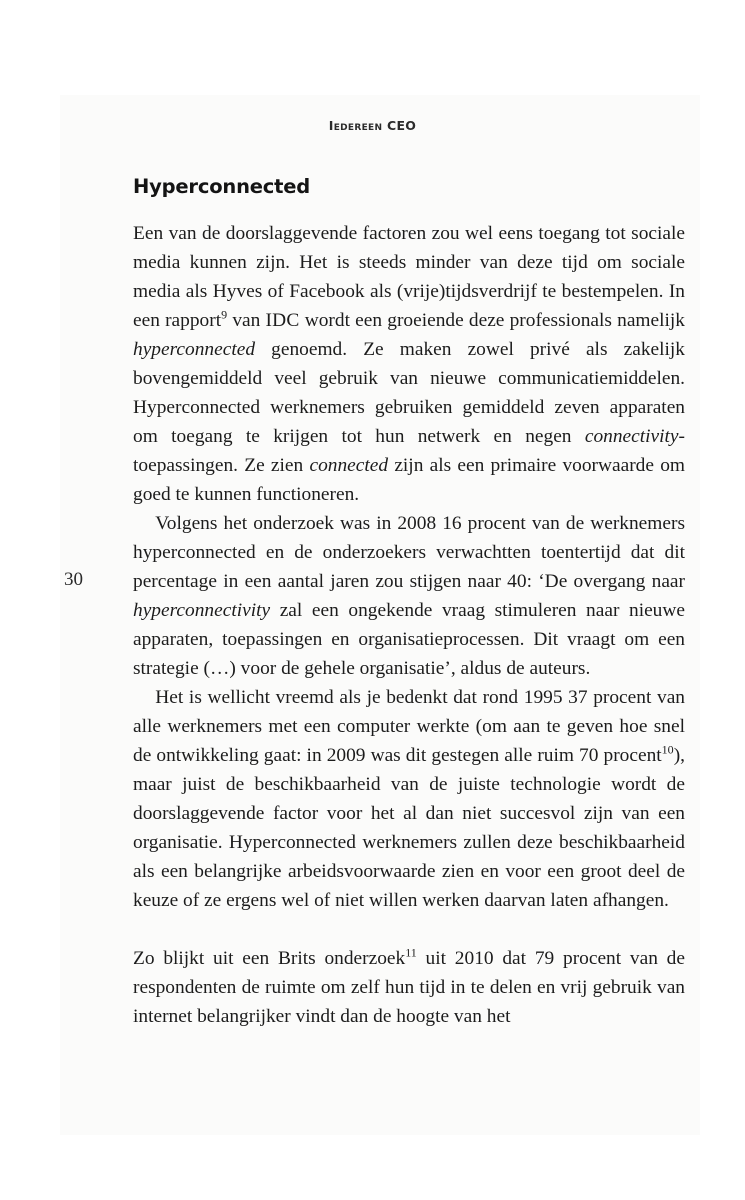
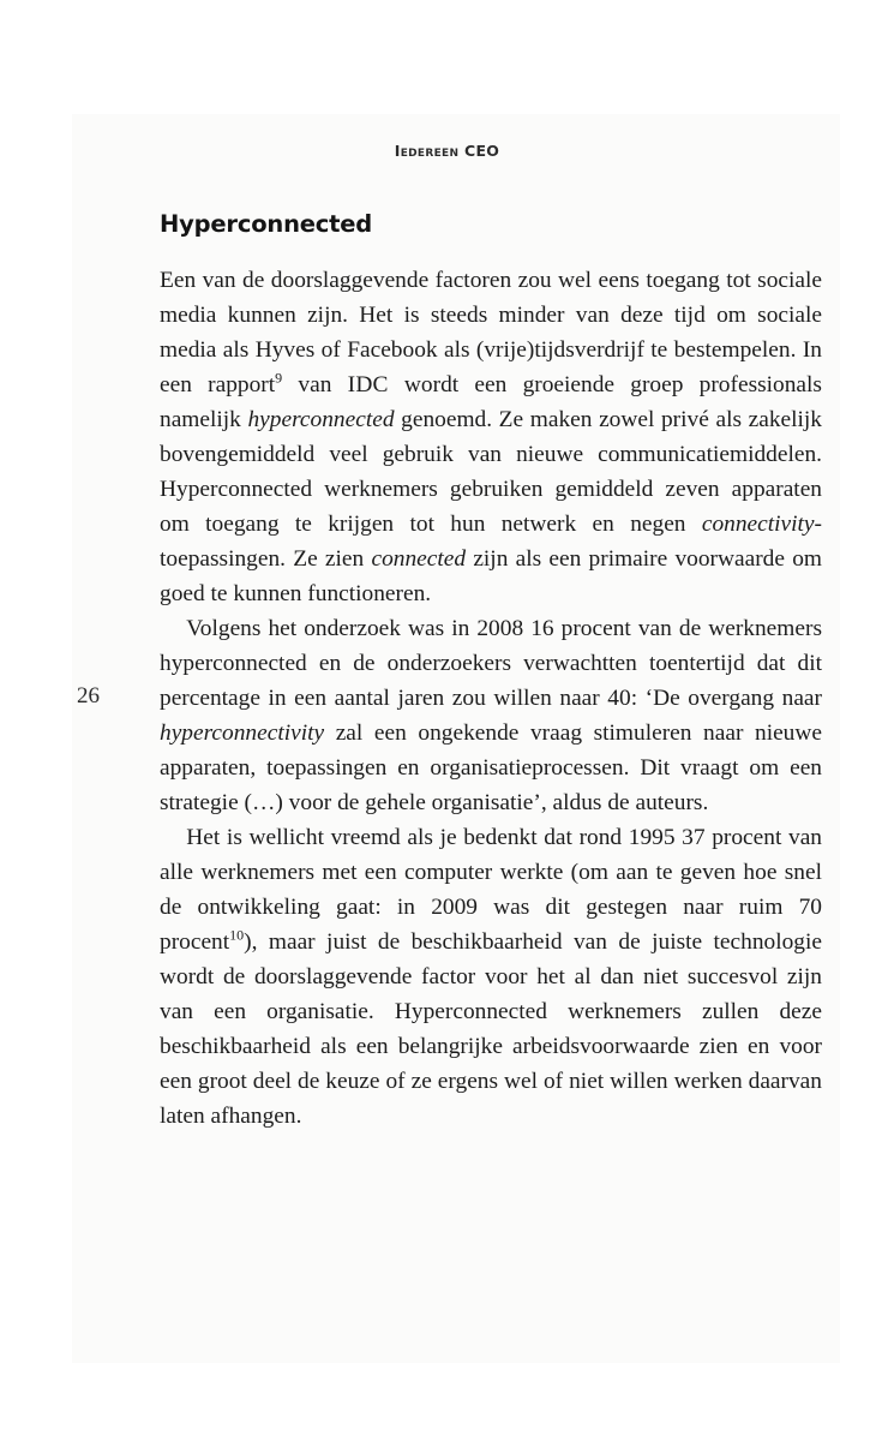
  Iedereen CEO
- 30
+ 26
  Hyperconnected
- Een van de doorslaggevende factoren zou wel eens toegang tot sociale media kunnen zijn. Het is steeds minder van deze tijd om sociale media als Hyves of Facebook als (vrije)tijdsverdrijf te bestempelen. In een rapport9 van IDC wordt een groeiende deze professionals namelijk hyperconnected genoemd. Ze maken zowel privé als zakelijk bovengemiddeld veel gebruik van nieuwe communicatiemiddelen. Hyperconnected werknemers gebruiken gemiddeld zeven apparaten om toegang te krijgen tot hun netwerk en negen connectivity-toepassingen. Ze zien connected zijn als een primaire voorwaarde om goed te kunnen functioneren.
+ Een van de doorslaggevende factoren zou wel eens toegang tot sociale media kunnen zijn. Het is steeds minder van deze tijd om sociale media als Hyves of Facebook als (vrije)tijdsverdrijf te bestempelen. In een rapport9 van IDC wordt een groeiende groep professionals namelijk hyperconnected genoemd. Ze maken zowel privé als zakelijk bovengemiddeld veel gebruik van nieuwe communicatiemiddelen. Hyperconnected werknemers gebruiken gemiddeld zeven apparaten om toegang te krijgen tot hun netwerk en negen connectivity-toepassingen. Ze zien connected zijn als een primaire voorwaarde om goed te kunnen functioneren.
- Volgens het onderzoek was in 2008 16 procent van de werknemers hyperconnected en de onderzoekers verwachtten toentertijd dat dit percentage in een aantal jaren zou stijgen naar 40: ‘De overgang naar hyperconnectivity zal een ongekende vraag stimuleren naar nieuwe apparaten, toepassingen en organisatieprocessen. Dit vraagt om een strategie (…) voor de gehele organisatie’, aldus de auteurs.
+ Volgens het onderzoek was in 2008 16 procent van de werknemers hyperconnected en de onderzoekers verwachtten toentertijd dat dit percentage in een aantal jaren zou willen naar 40: ‘De overgang naar hyperconnectivity zal een ongekende vraag stimuleren naar nieuwe apparaten, toepassingen en organisatieprocessen. Dit vraagt om een strategie (…) voor de gehele organisatie’, aldus de auteurs.
- Het is wellicht vreemd als je bedenkt dat rond 1995 37 procent van alle werknemers met een computer werkte (om aan te geven hoe snel de ontwikkeling gaat: in 2009 was dit gestegen alle ruim 70 procent10), maar juist de beschikbaarheid van de juiste technologie wordt de doorslaggevende factor voor het al dan niet succesvol zijn van een organisatie. Hyperconnected werknemers zullen deze beschikbaarheid als een belangrijke arbeidsvoorwaarde zien en voor een groot deel de keuze of ze ergens wel of niet willen werken daarvan laten afhangen.
+ Het is wellicht vreemd als je bedenkt dat rond 1995 37 procent van alle werknemers met een computer werkte (om aan te geven hoe snel de ontwikkeling gaat: in 2009 was dit gestegen naar ruim 70 procent10), maar juist de beschikbaarheid van de juiste technologie wordt de doorslaggevende factor voor het al dan niet succesvol zijn van een organisatie. Hyperconnected werknemers zullen deze beschikbaarheid als een belangrijke arbeidsvoorwaarde zien en voor een groot deel de keuze of ze ergens wel of niet willen werken daarvan laten afhangen.
- Zo blijkt uit een Brits onderzoek11 uit 2010 dat 79 procent van de respondenten de ruimte om zelf hun tijd in te delen en vrij gebruik van internet belangrijker vindt dan de hoogte van het
